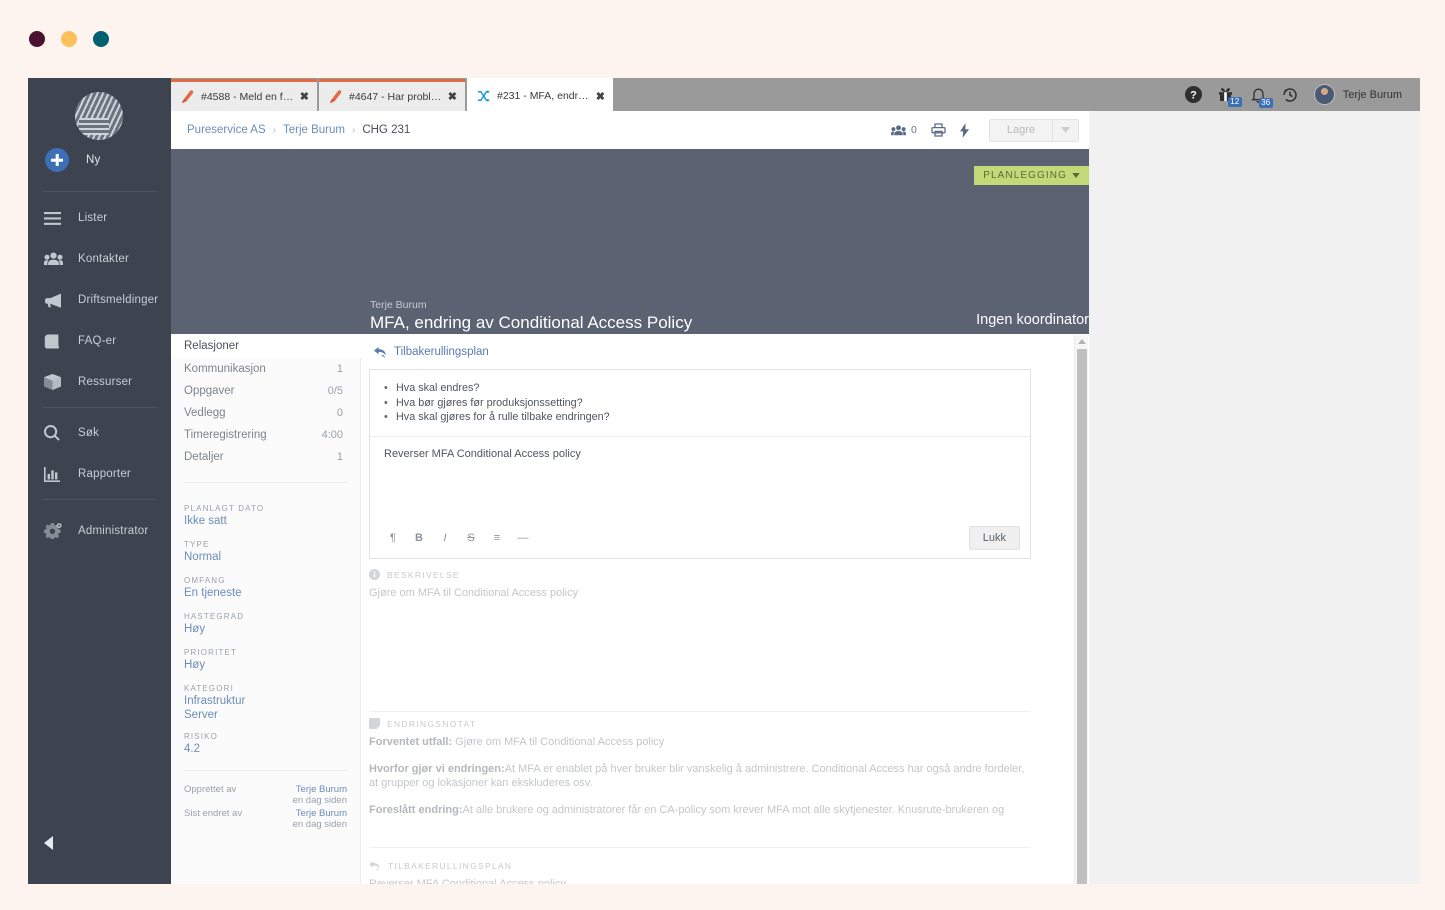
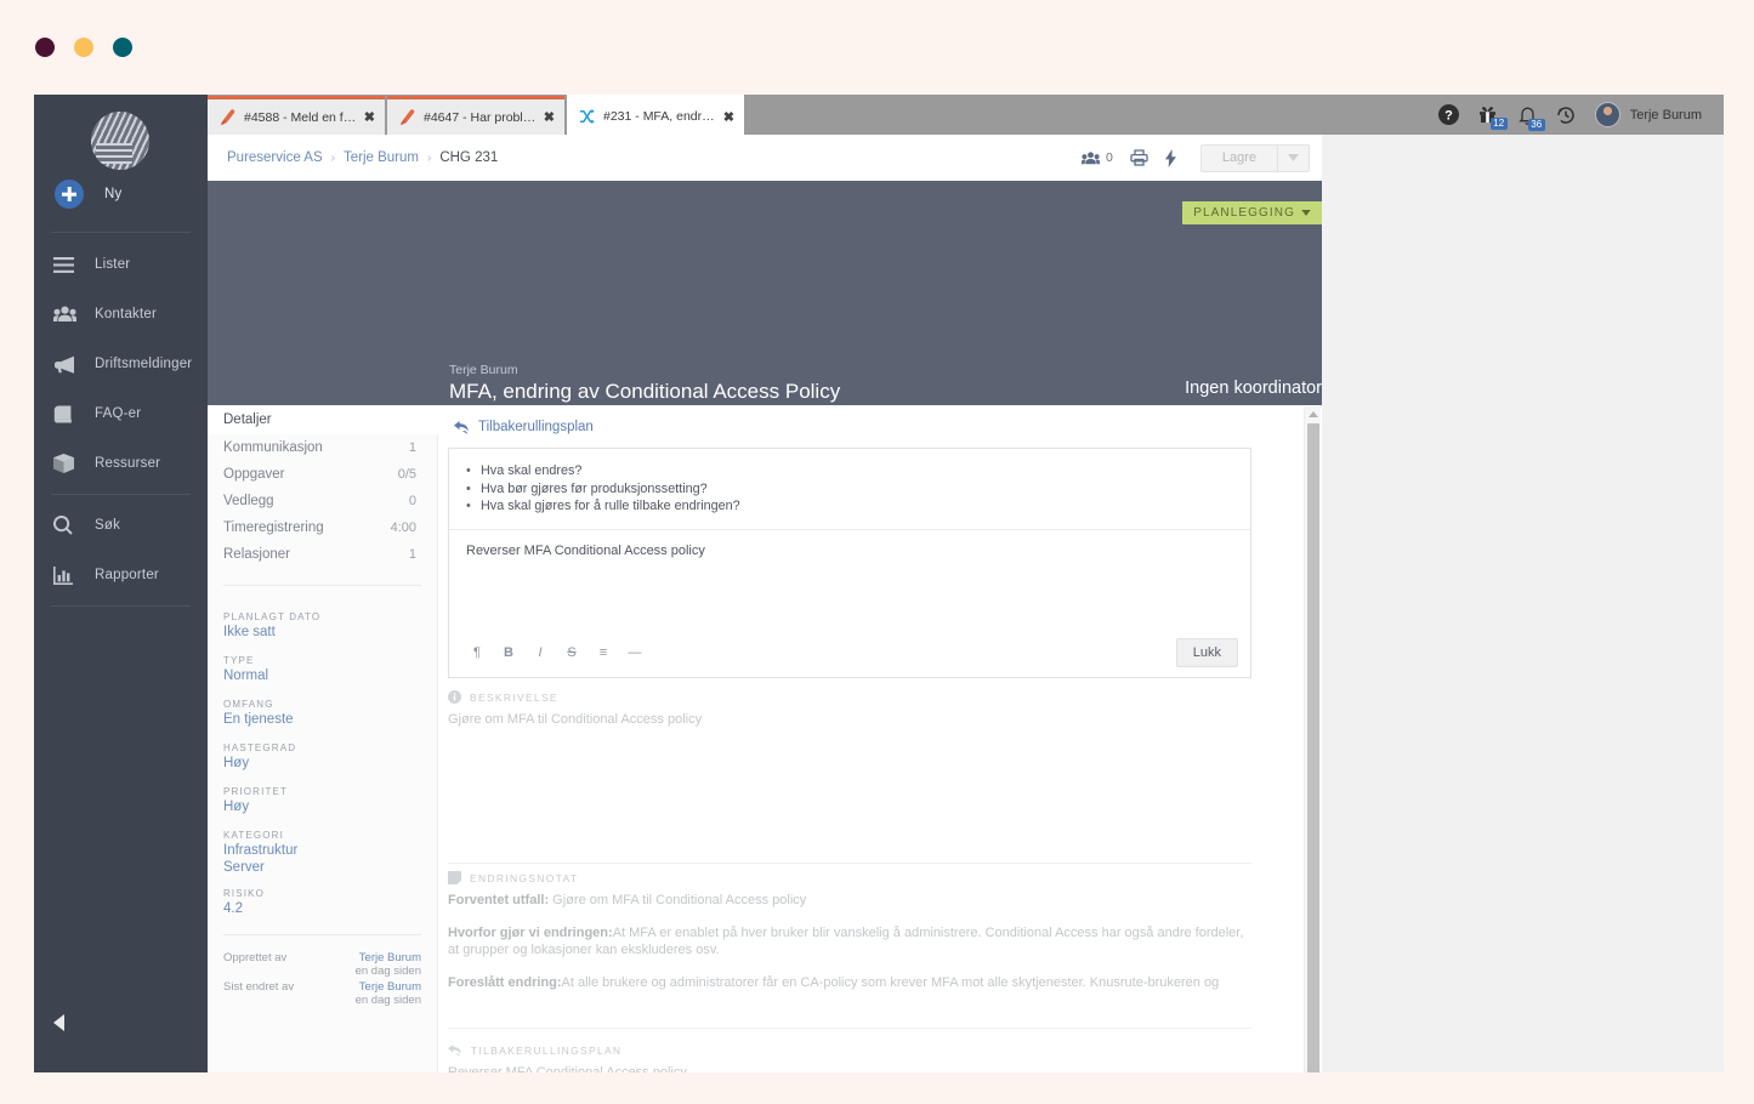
  Ny
  Lister
  Kontakter
  Driftsmeldinger
  FAQ-er
  Ressurser
  Søk
  Rapporter
- Administrator
  #4588 - Meld en feil
  ✖
  #4647 - Har problem
  ✖
  #231 - MFA, endring
  ✖
  ?
  12
  36
  Terje Burum
  Pureservice AS
  ›
  Terje Burum
  ›
  CHG 231
  0
  Lagre
  PLANLEGGING
  Terje Burum
  MFA, endring av Conditional Access Policy
  Ingen koordinator
- Relasjoner
+ Detaljer
  Kommunikasjon
  1
  Oppgaver
  0/5
  Vedlegg
  0
  Timeregistrering
  4:00
- Detaljer
+ Relasjoner
  1
  PLANLAGT DATO
  Ikke satt
  TYPE
  Normal
  OMFANG
  En tjeneste
  HASTEGRAD
  Høy
  PRIORITET
  Høy
  KATEGORI
  Infrastruktur
  Server
  RISIKO
  4.2
  Opprettet av
  Terje Burum
  en dag siden
  Sist endret av
  Terje Burum
  en dag siden
  Tilbakerullingsplan
  Hva skal endres?
  Hva bør gjøres før produksjonssetting?
  Hva skal gjøres for å rulle tilbake endringen?
  Reverser MFA Conditional Access policy
  ¶
  B
  I
  S
  ≡
  —
  Lukk
  BESKRIVELSE
  Gjøre om MFA til Conditional Access policy
  ENDRINGSNOTAT
  Forventet utfall: Gjøre om MFA til Conditional Access policy
  Hvorfor gjør vi endringen:At MFA er enablet på hver bruker blir vanskelig å administrere. Conditional Access har også andre fordeler, at grupper og lokasjoner kan ekskluderes osv.
  Foreslått endring:At alle brukere og administratorer får en CA-policy som krever MFA mot alle skytjenester. Knusrute-brukeren og
  TILBAKERULLINGSPLAN
